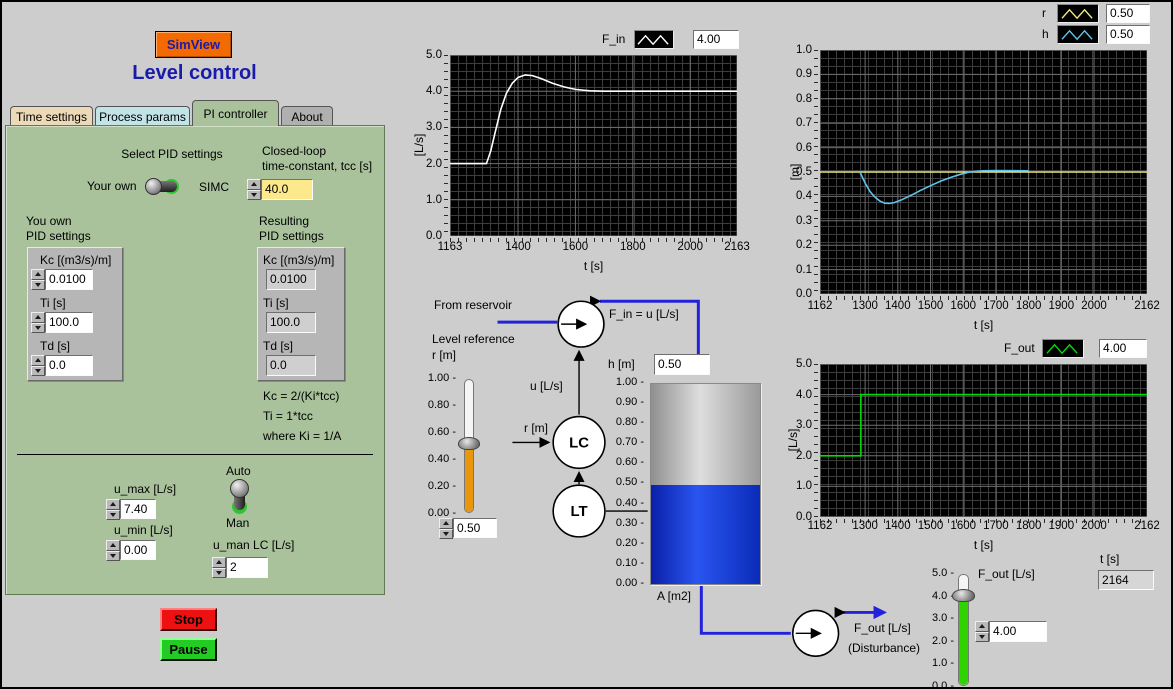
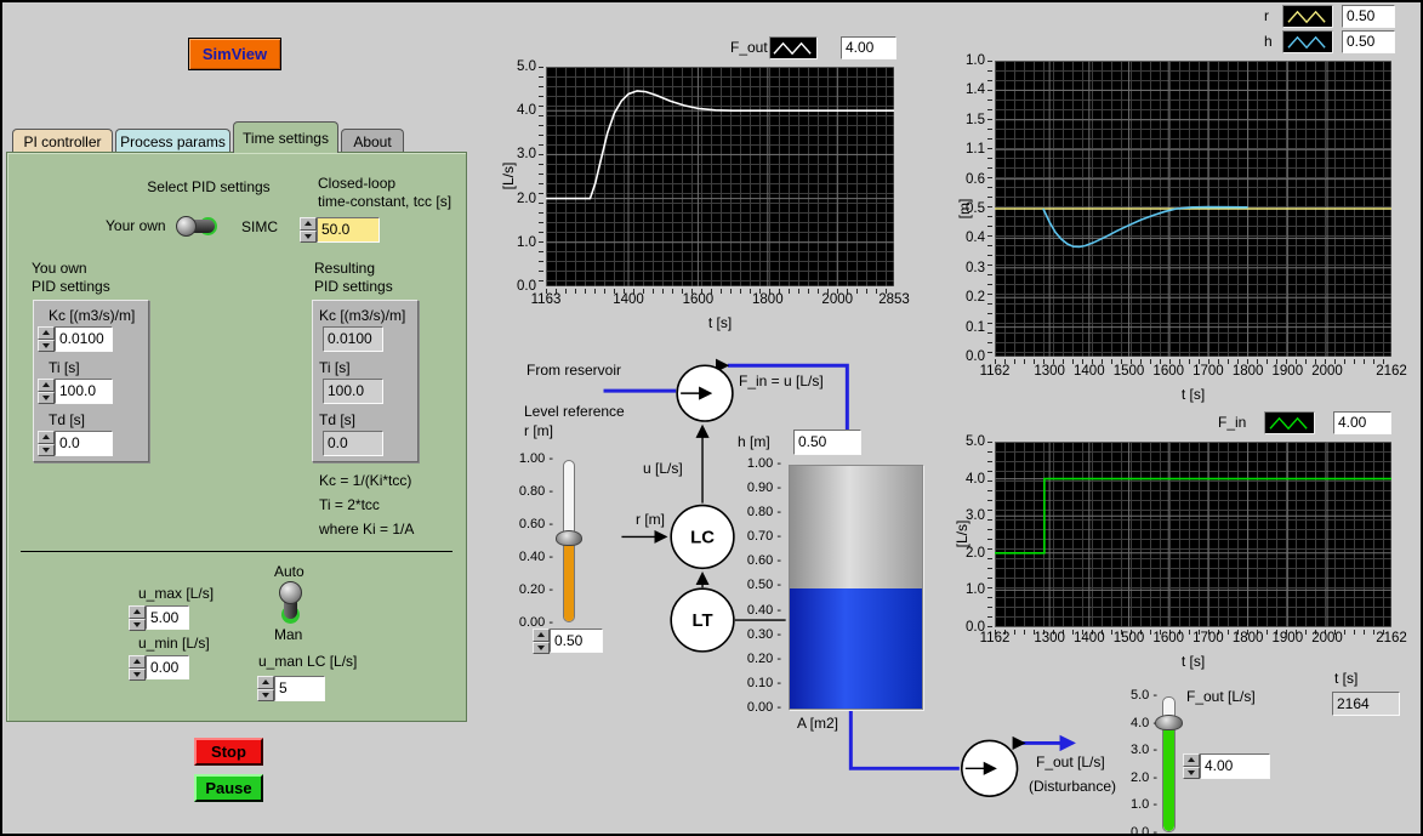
  SimView
- Level control
- Time settings
+ PI controller
  Process params
- PI controller
+ Time settings
  About
  Select PID settings
  Closed-loop
  time-constant, tcc [s]
  Your own
  SIMC
- 40.0
+ 50.0
  You own
  PID settings
  Resulting
  PID settings
  Kc [(m3/s)/m]
  0.0100
  Ti [s]
  100.0
  Td [s]
  0.0
  Kc [(m3/s)/m]
  0.0100
  Ti [s]
  100.0
  Td [s]
  0.0
- Kc = 2/(Ki*tcc)
+ Kc = 1/(Ki*tcc)
- Ti = 1*tcc
+ Ti = 2*tcc
  where Ki = 1/A
  u_max [L/s]
- 7.40
+ 5.00
  u_min [L/s]
  0.00
  Auto
  Man
  u_man LC [L/s]
- 2
+ 5
  Stop
  Pause
  LC
  LT
  From reservoir
  F_in = u [L/s]
  u [L/s]
  r [m]
  Level reference
  r [m]
  1.00 -
  0.80 -
  0.60 -
  0.40 -
  0.20 -
  0.00 -
  0.50
  h [m]
  0.50
  1.00 -
  0.90 -
  0.80 -
  0.70 -
  0.60 -
  0.50 -
  0.40 -
  0.30 -
  0.20 -
  0.10 -
  0.00 -
  A [m2]
  F_out [L/s]
  (Disturbance)
  5.0 -
  4.0
  3.0 -
  2.0 -
  1.0 -
  0.0 -
  F_out [L/s]
  4.00
  t [s]
  2164
- F_in
+ F_out
  4.00
  0.0
  1.0
  2.0
  3.0
  4.0
  5.0
  1163
  1400
  1600
  1800
  2000
- 2163
+ 2853
  t [s]
  r
  0.50
  h
  0.50
  0.0
  0.1
  0.2
  0.3
  0.4
  0.5
  0.6
- 0.7
+ 1.1
- 0.8
+ 1.5
- 0.9
+ 1.4
  1.0
  1162
  1300
  1400
  1500
  1600
  1700
  1800
  1900
  2000
  2162
  t [s]
- F_out
+ F_in
  4.00
  0.0
  1.0
  2.0
  3.0
  4.0
  5.0
  1162
  1300
  1400
  1500
  1600
  1700
  1800
  1900
  2000
  2162
  t [s]
